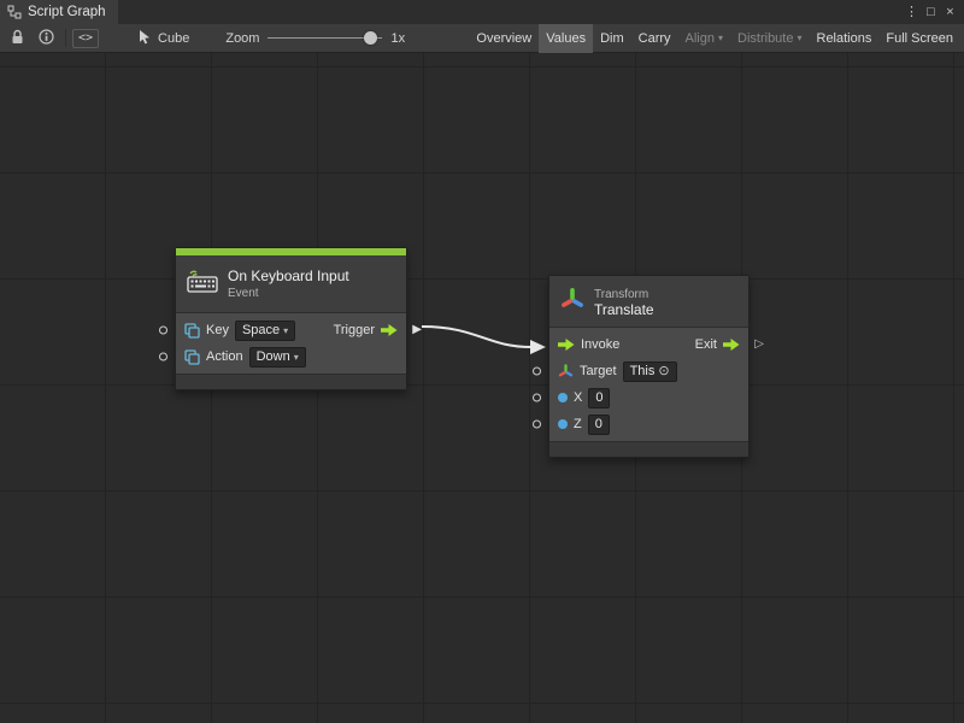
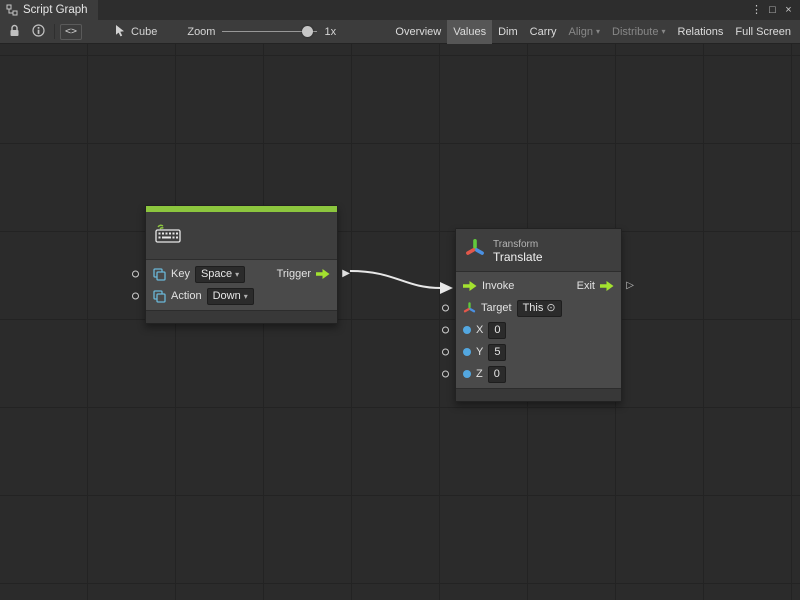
  Script Graph
  ⋮
  □
  ×
  <>
  Cube
  Zoom
  1x
  Overview
  Values
  Dim
  Carry
  Align
  ▾
  Distribute
  ▾
  Relations
  Full Screen
- On Keyboard Input
- Event
  Key
  Space
  ▾
  Trigger
  ▶
  Action
  Down
  ▾
  Transform
  Translate
  Invoke
  Exit
  ▷
  Target
  This
  ⊙
  X
  0
+ Y
+ 5
  Z
  0
